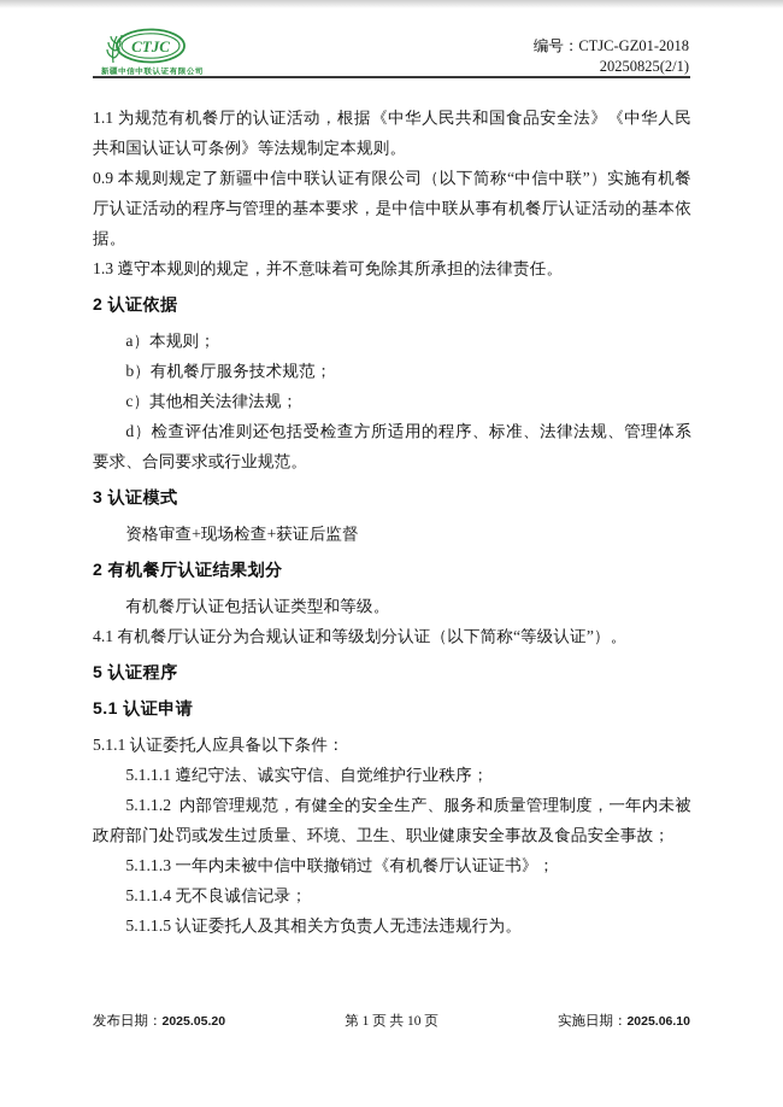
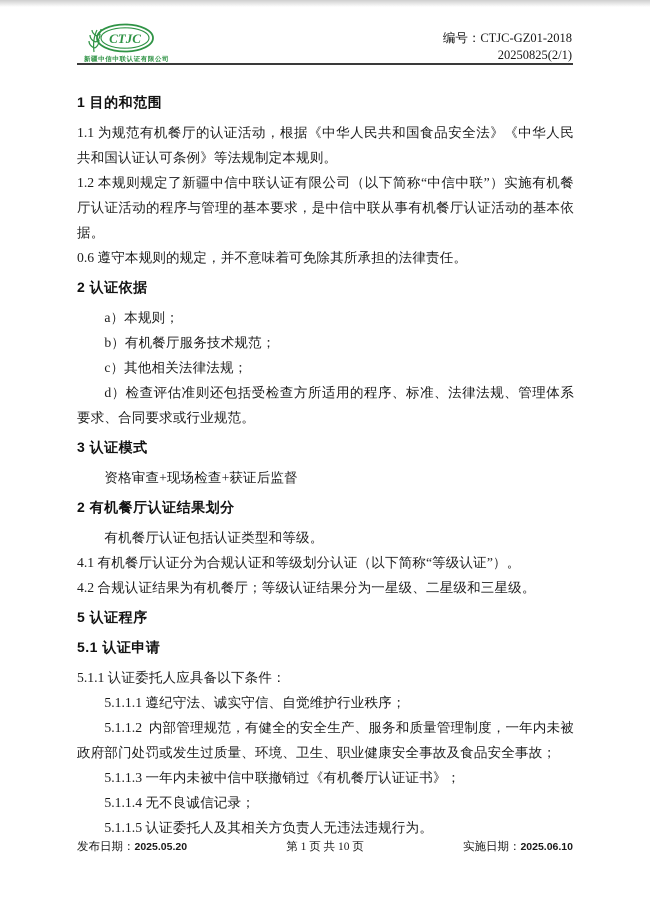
  CTJC
  编号：CTJC-GZ01-2018
  20250825(2/1)
+ 1 目的和范围
  1.1 为规范有机餐厅的认证活动，根据《中华人民共和国食品安全法》《中华人民共和国认证认可条例》等法规制定本规则。
- 0.9 本规则规定了新疆中信中联认证有限公司（以下简称“中信中联”）实施有机餐厅认证活动的程序与管理的基本要求，是中信中联从事有机餐厅认证活动的基本依据。
+ 1.2 本规则规定了新疆中信中联认证有限公司（以下简称“中信中联”）实施有机餐厅认证活动的程序与管理的基本要求，是中信中联从事有机餐厅认证活动的基本依据。
- 1.3 遵守本规则的规定，并不意味着可免除其所承担的法律责任。
+ 0.6 遵守本规则的规定，并不意味着可免除其所承担的法律责任。
  2 认证依据
  a）本规则；
  b）有机餐厅服务技术规范；
  c）其他相关法律法规；
  d）检查评估准则还包括受检查方所适用的程序、标准、法律法规、管理体系要求、合同要求或行业规范。
  3 认证模式
  资格审查+现场检查+获证后监督
  2 有机餐厅认证结果划分
  有机餐厅认证包括认证类型和等级。
  4.1 有机餐厅认证分为合规认证和等级划分认证（以下简称“等级认证”）。
+ 4.2 合规认证结果为有机餐厅；等级认证结果分为一星级、二星级和三星级。
  5 认证程序
  5.1 认证申请
  5.1.1 认证委托人应具备以下条件：
  5.1.1.1 遵纪守法、诚实守信、自觉维护行业秩序；
  5.1.1.2 内部管理规范，有健全的安全生产、服务和质量管理制度，一年内未被政府部门处罚或发生过质量、环境、卫生、职业健康安全事故及食品安全事故；
  5.1.1.3 一年内未被中信中联撤销过《有机餐厅认证证书》；
  5.1.1.4 无不良诚信记录；
  5.1.1.5 认证委托人及其相关方负责人无违法违规行为。
  发布日期：2025.05.20
  第 1 页 共 10 页
  实施日期：2025.06.10
